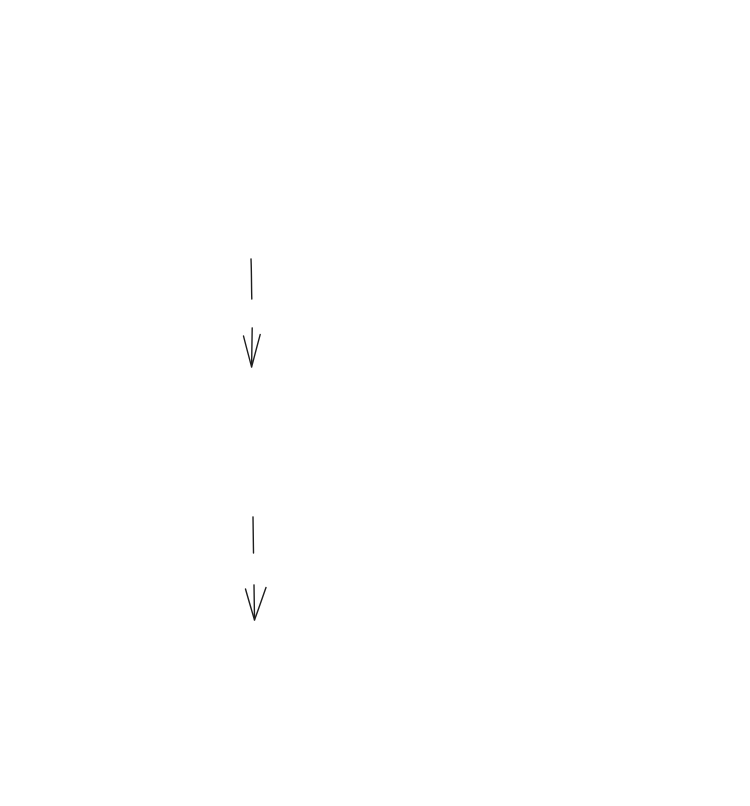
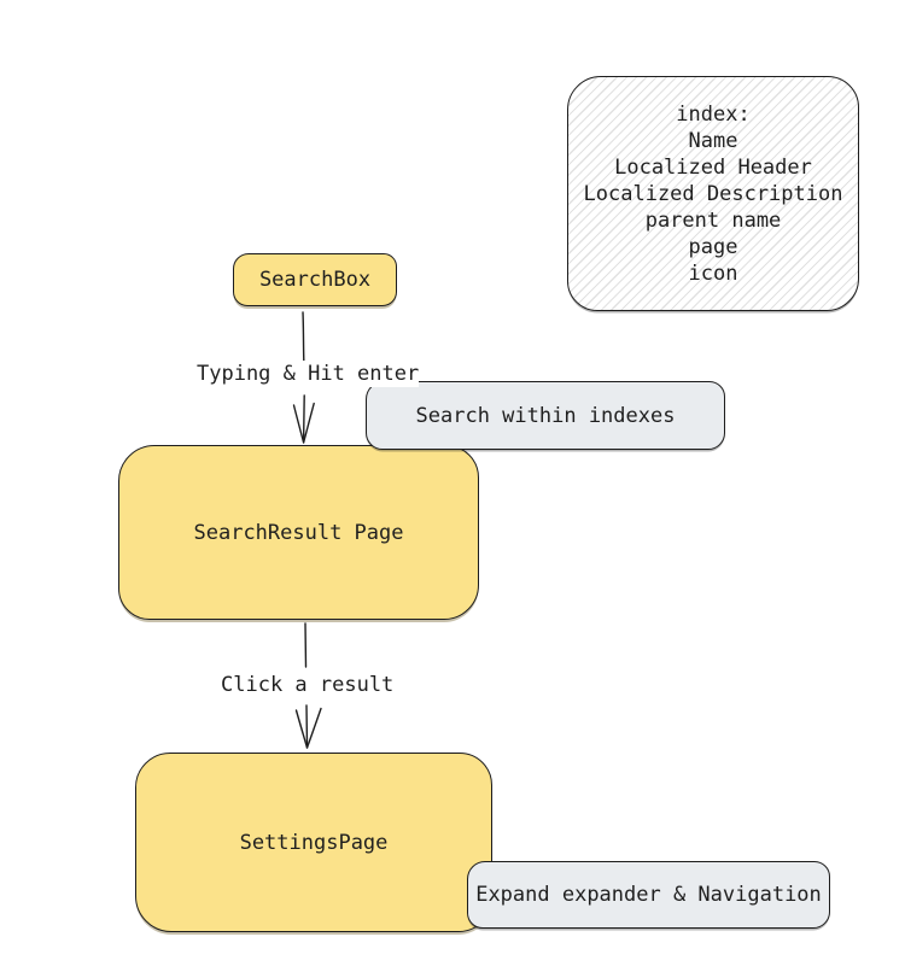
+ index:
+ Name
+ Localized Header
+ Localized Description
+ parent name
+ page
+ icon
+ SearchBox
+ Search within indexes
+ SearchResult Page
+ SettingsPage
+ Expand expander & Navigation
+ Typing & Hit enter
+ Click a result
